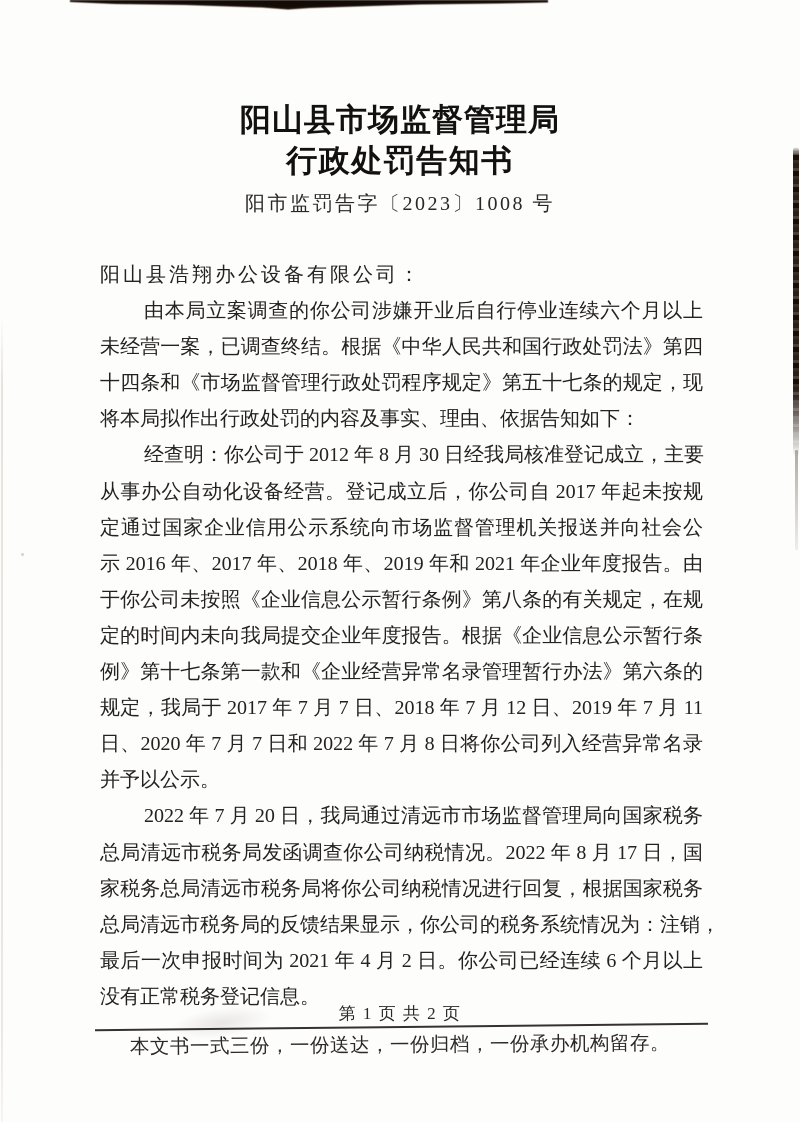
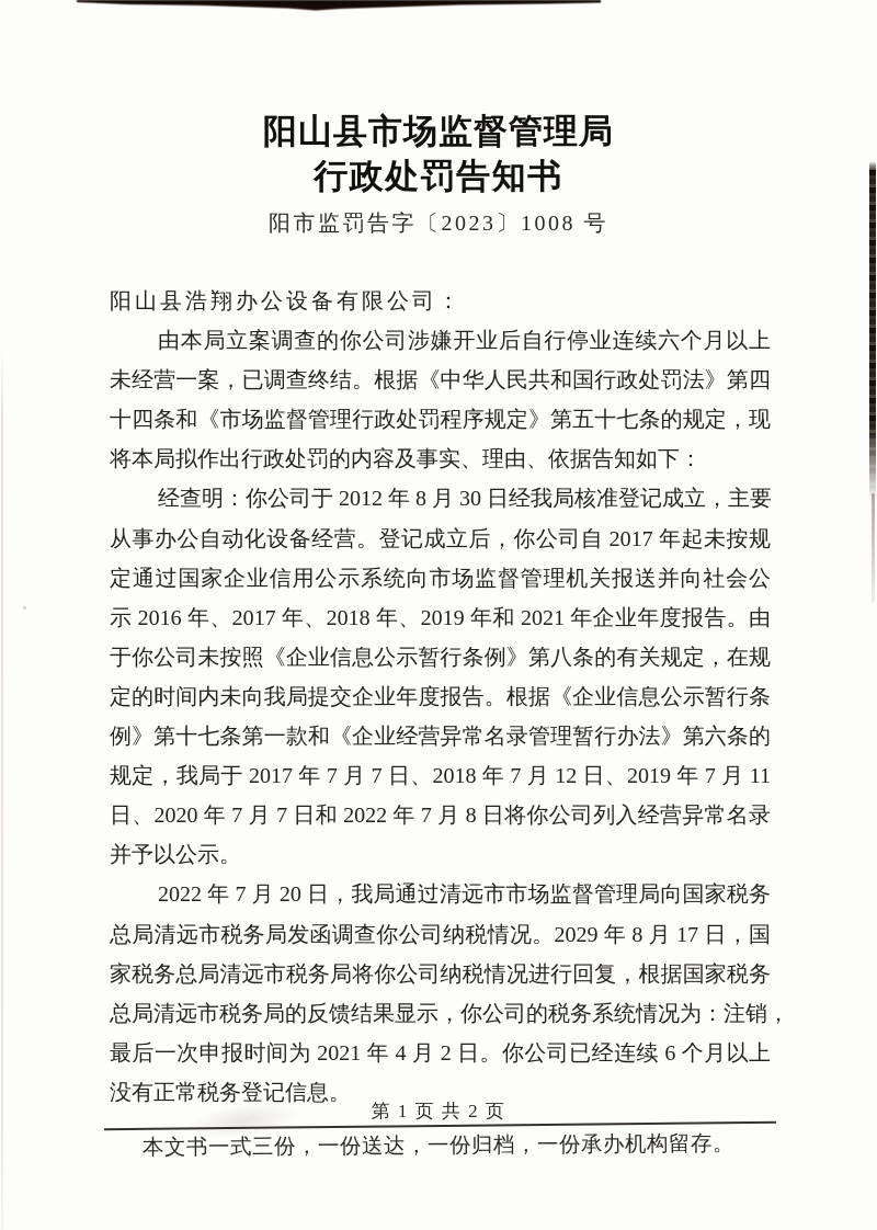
  阳山县市场监督管理局
  行政处罚告知书
  阳市监罚告字〔2023〕1008 号
  阳山县浩翔办公设备有限公司：
  由本局立案调查的你公司涉嫌开业后自行停业连续六个月以上
  未经营一案，已调查终结。根据《中华人民共和国行政处罚法》第四
  十四条和《市场监督管理行政处罚程序规定》第五十七条的规定，现
  将本局拟作出行政处罚的内容及事实、理由、依据告知如下：
  经查明：你公司于 2012 年 8 月 30 日经我局核准登记成立，主要
  从事办公自动化设备经营。登记成立后，你公司自 2017 年起未按规
  定通过国家企业信用公示系统向市场监督管理机关报送并向社会公
  示 2016 年、2017 年、2018 年、2019 年和 2021 年企业年度报告。由
  于你公司未按照《企业信息公示暂行条例》第八条的有关规定，在规
  定的时间内未向我局提交企业年度报告。根据《企业信息公示暂行条
  例》第十七条第一款和《企业经营异常名录管理暂行办法》第六条的
  规定，我局于 2017 年 7 月 7 日、2018 年 7 月 12 日、2019 年 7 月 11
  日、2020 年 7 月 7 日和 2022 年 7 月 8 日将你公司列入经营异常名录
  并予以公示。
  2022 年 7 月 20 日，我局通过清远市市场监督管理局向国家税务
- 总局清远市税务局发函调查你公司纳税情况。2022 年 8 月 17 日，国
+ 总局清远市税务局发函调查你公司纳税情况。2029 年 8 月 17 日，国
  家税务总局清远市税务局将你公司纳税情况进行回复，根据国家税务
  总局清远市税务局的反馈结果显示，你公司的税务系统情况为：注销，
  最后一次申报时间为 2021 年 4 月 2 日。你公司已经连续 6 个月以上
  没有正常税务登记信息。
  第 1 页 共 2 页
  本文书一式三份，一份送达，一份归档，一份承办机构留存。
